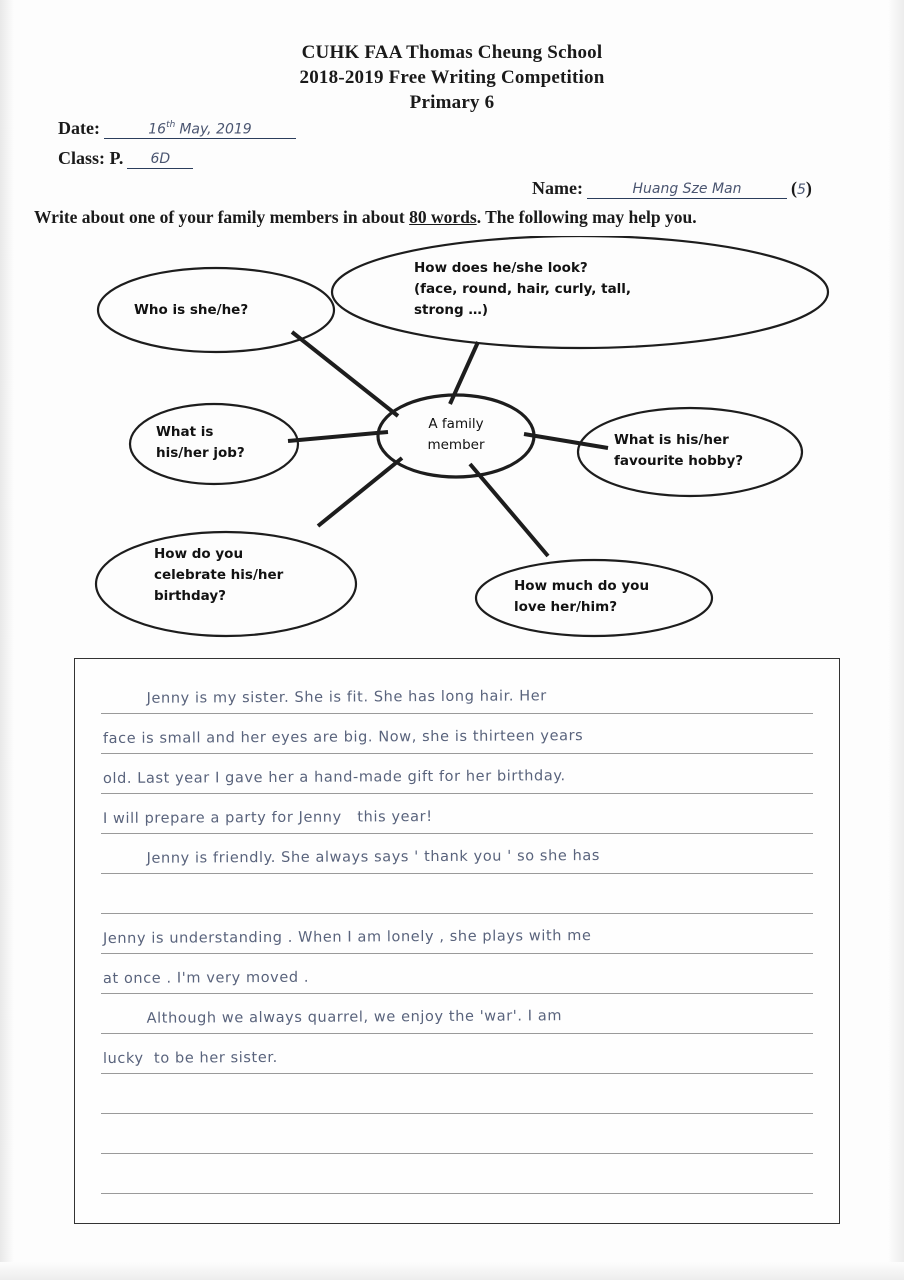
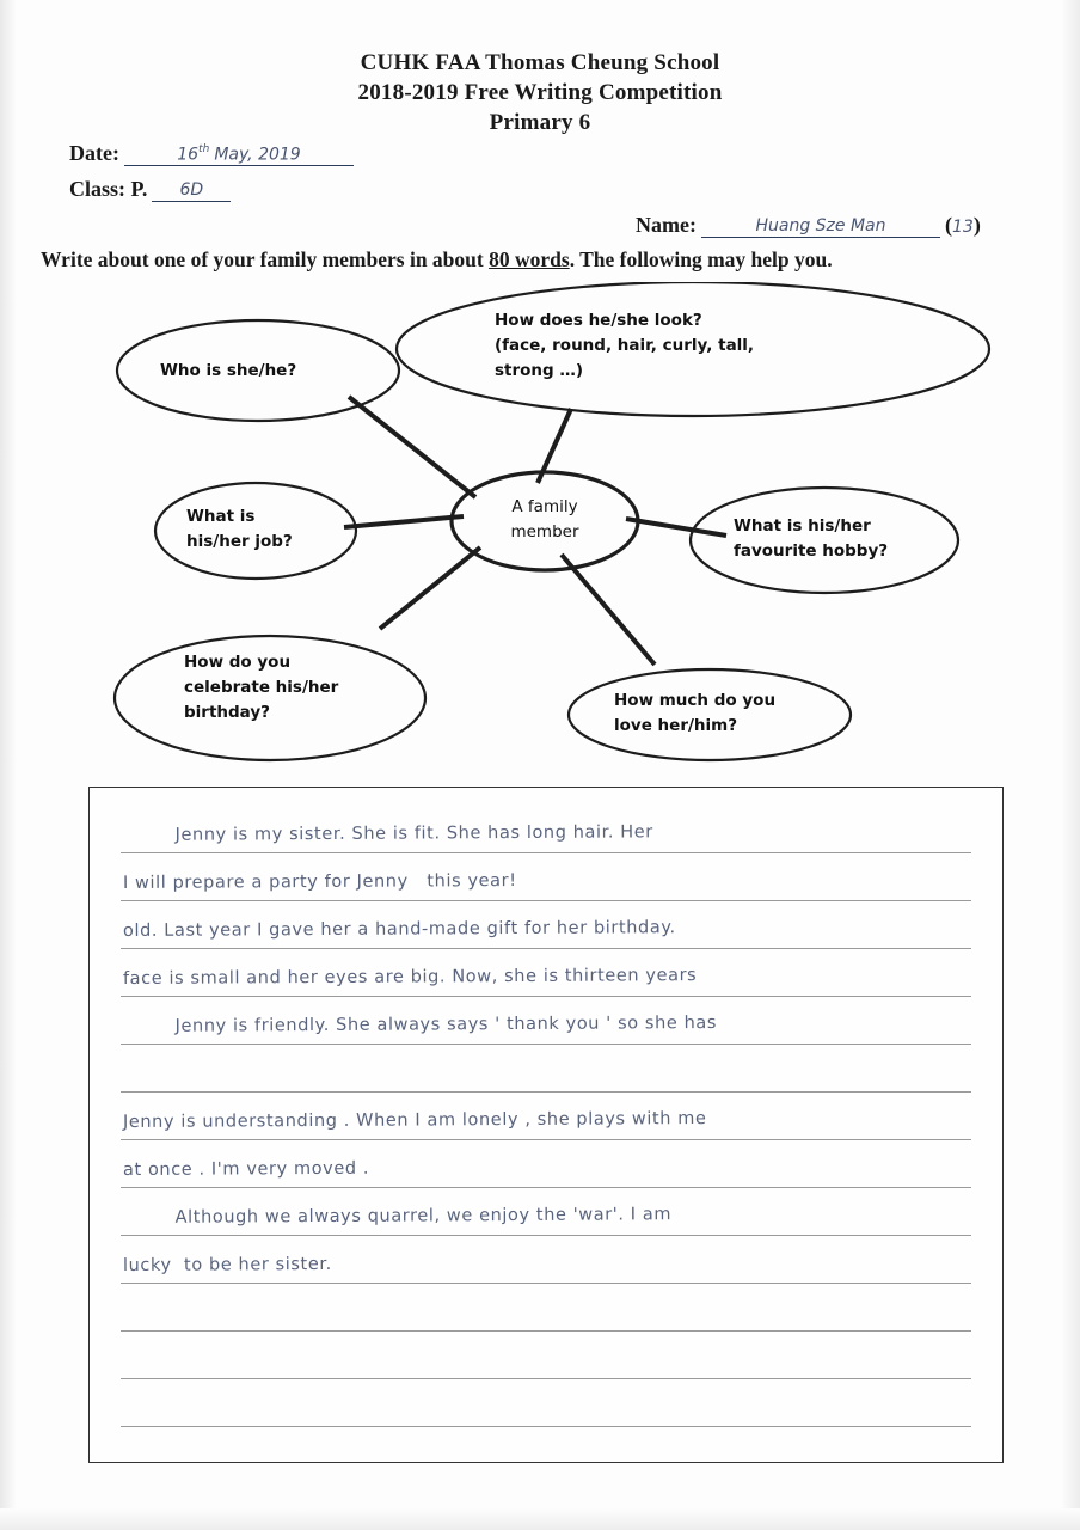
  CUHK FAA Thomas Cheung School
  2018-2019 Free Writing Competition
  Primary 6
  Date: 16th May, 2019
  Class: P. 6D
- Name: Huang Sze Man (5)
+ Name: Huang Sze Man (13)
  Write about one of your family members in about 80 words. The following may help you.
  Who is she/he?
  How does he/she look?
  (face, round, hair, curly, tall,
  strong …)
  What is
  his/her job?
  A family
  member
  What is his/her
  favourite hobby?
  How do you
  celebrate his/her
  birthday?
  How much do you
  love her/him?
  Jenny is my sister. She is fit. She has long hair. Her
- face is small and her eyes are big. Now, she is thirteen years
+ I will prepare a party for Jenny this year!
  old. Last year I gave her a hand-made gift for her birthday.
- I will prepare a party for Jenny this year!
+ face is small and her eyes are big. Now, she is thirteen years
  Jenny is friendly. She always says ' thank you ' so she has
  Jenny is understanding . When I am lonely , she plays with me
  at once . I'm very moved .
  Although we always quarrel, we enjoy the 'war'. I am
  lucky to be her sister.
